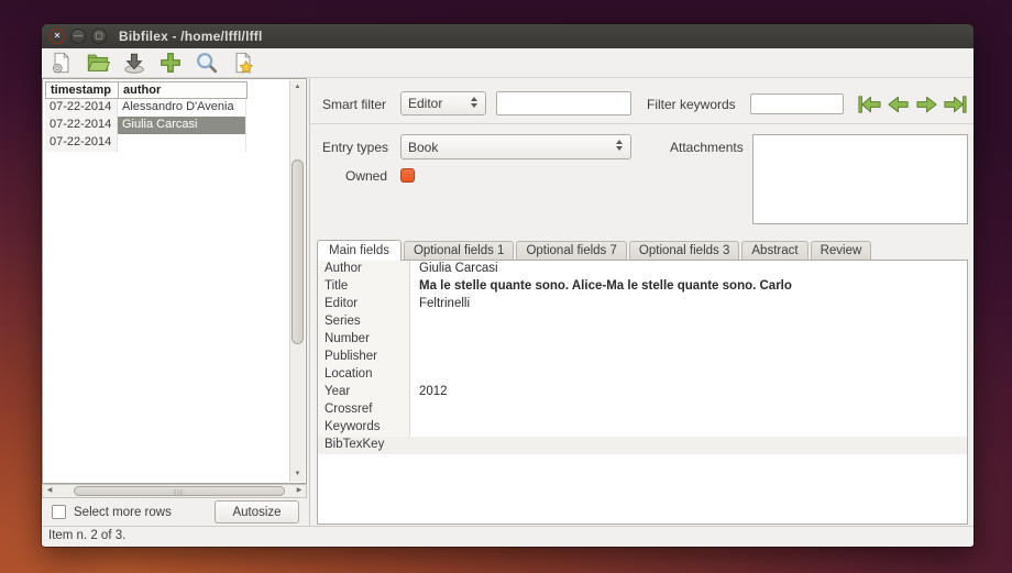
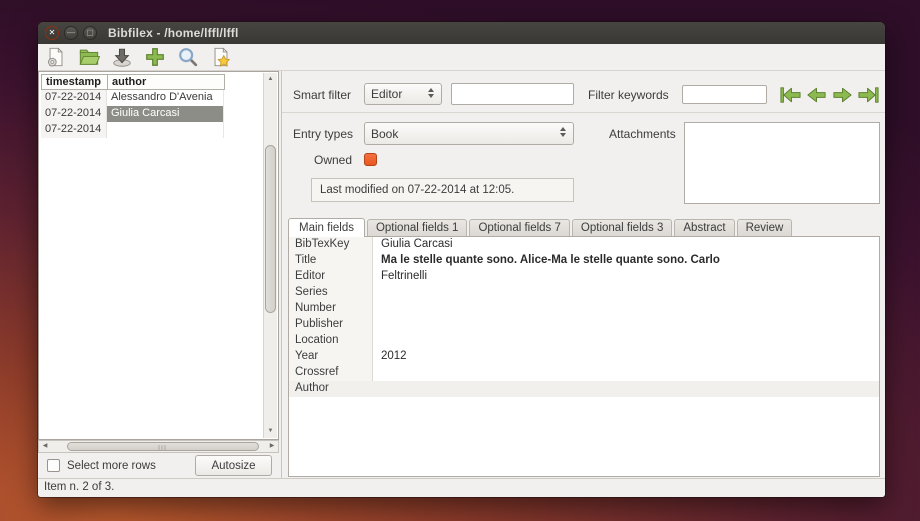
  ✕
  —
  ▢
  Bibfilex - /home/lffl/lffl
  timestamp
  author
  07-22-2014
  Alessandro D'Avenia
  07-22-2014
  Giulia Carcasi
  07-22-2014
  Select more rows
  Autosize
  Smart filter
  Editor
  Filter keywords
  Entry types
  Book
  Attachments
  Owned
+ Last modified on 07-22-2014 at 12:05.
  Main fields
  Optional fields 1
  Optional fields 7
  Optional fields 3
  Abstract
  Review
- Author
+ BibTexKey
  Giulia Carcasi
  Title
  Ma le stelle quante sono. Alice-Ma le stelle quante sono. Carlo
  Editor
  Feltrinelli
  Series
  Number
  Publisher
  Location
  Year
  2012
  Crossref
- Keywords
- BibTexKey
+ Author
  Item n. 2 of 3.
